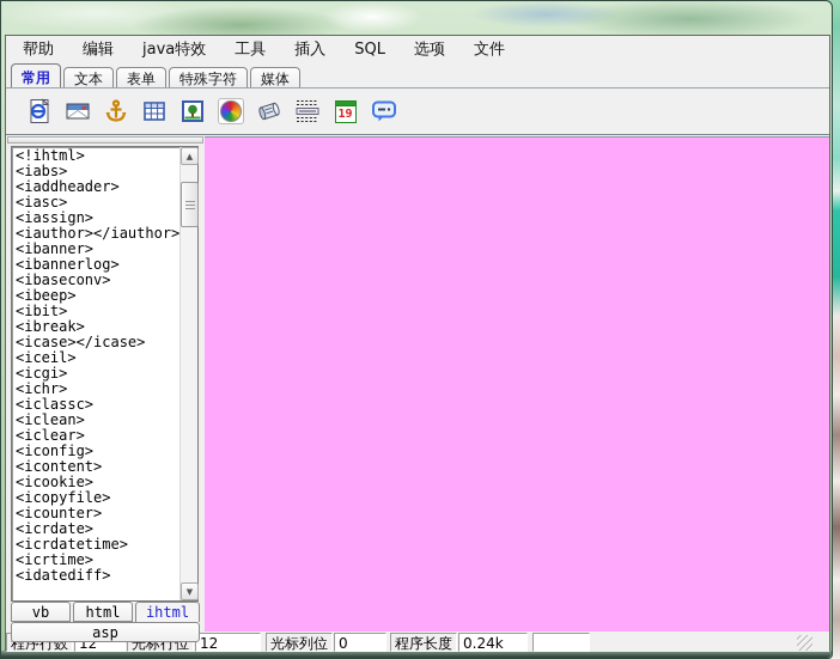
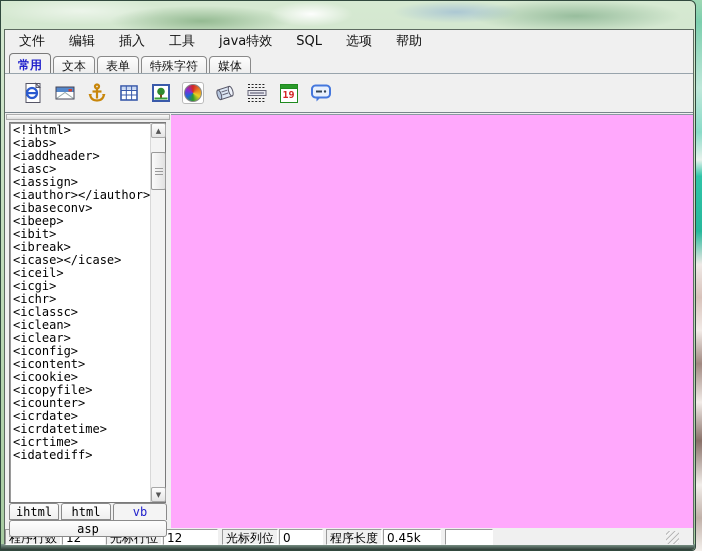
- 帮助
+ 文件
  编辑
- java特效
+ 插入
  工具
- 插入
+ java特效
  SQL
  选项
- 文件
+ 帮助
  常用
  文本
  表单
  特殊字符
  媒体
  19
  <!ihtml>
  <iabs>
  <iaddheader>
  <iasc>
  <iassign>
  <iauthor></iauthor>
- <ibanner>
- <ibannerlog>
  <ibaseconv>
  <ibeep>
  <ibit>
  <ibreak>
  <icase></icase>
  <iceil>
  <icgi>
  <ichr>
  <iclassc>
  <iclean>
  <iclear>
  <iconfig>
  <icontent>
  <icookie>
  <icopyfile>
  <icounter>
  <icrdate>
  <icrdatetime>
  <icrtime>
  <idatediff>
  ▲
  ▼
- vb
+ ihtml
  html
- ihtml
+ vb
  asp
  程序行数
  12
  光标行位
  12
  光标列位
  0
  程序长度
- 0.24k
+ 0.45k
